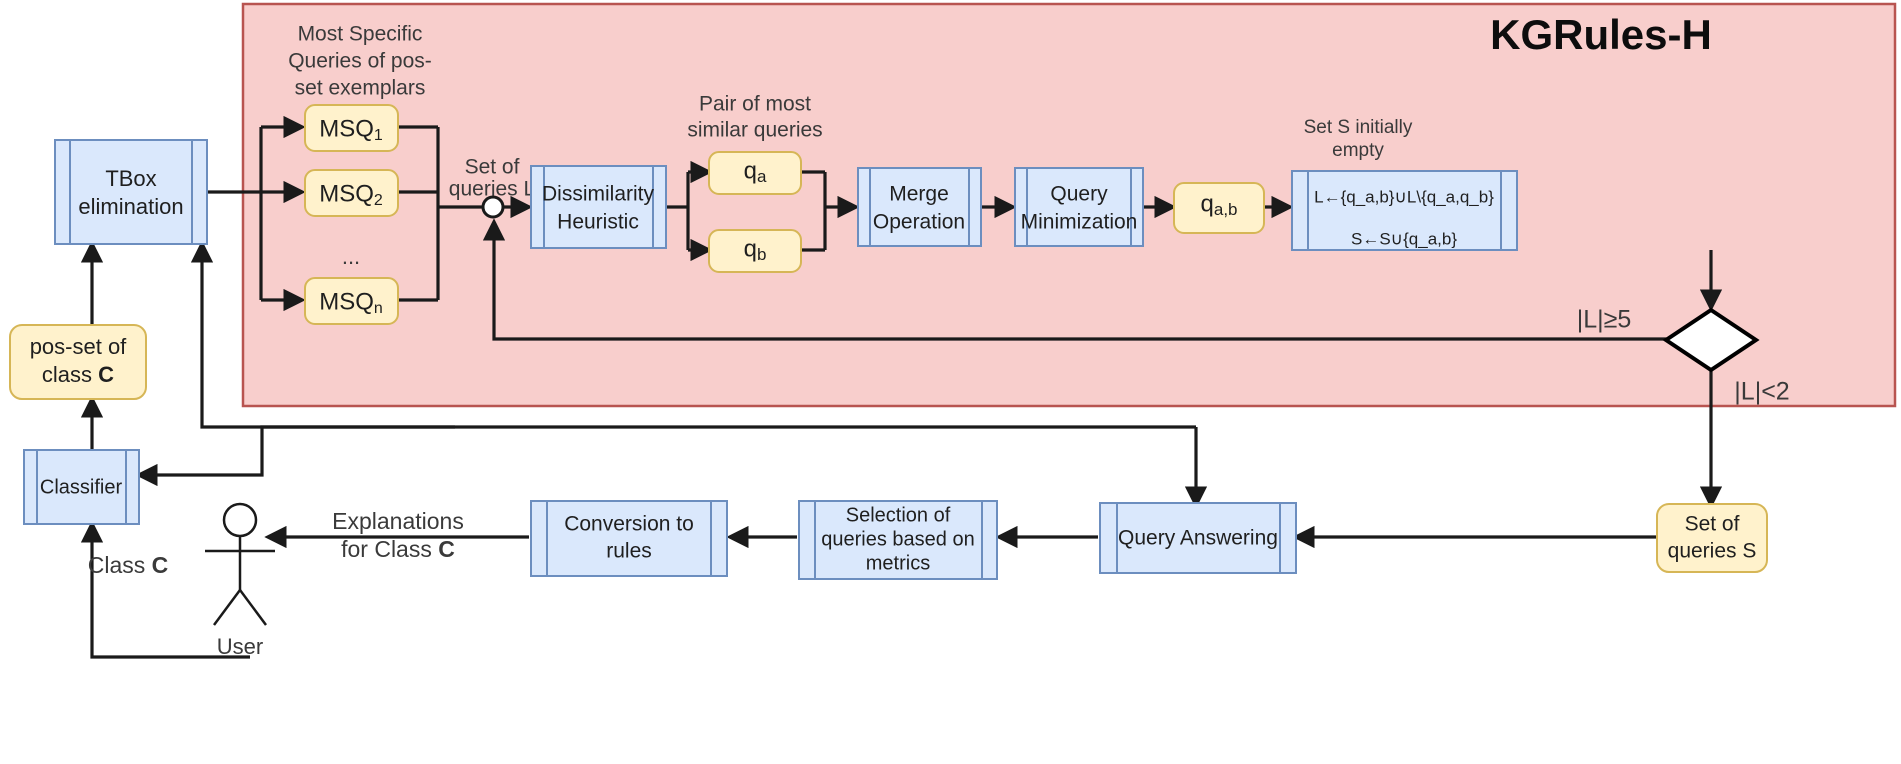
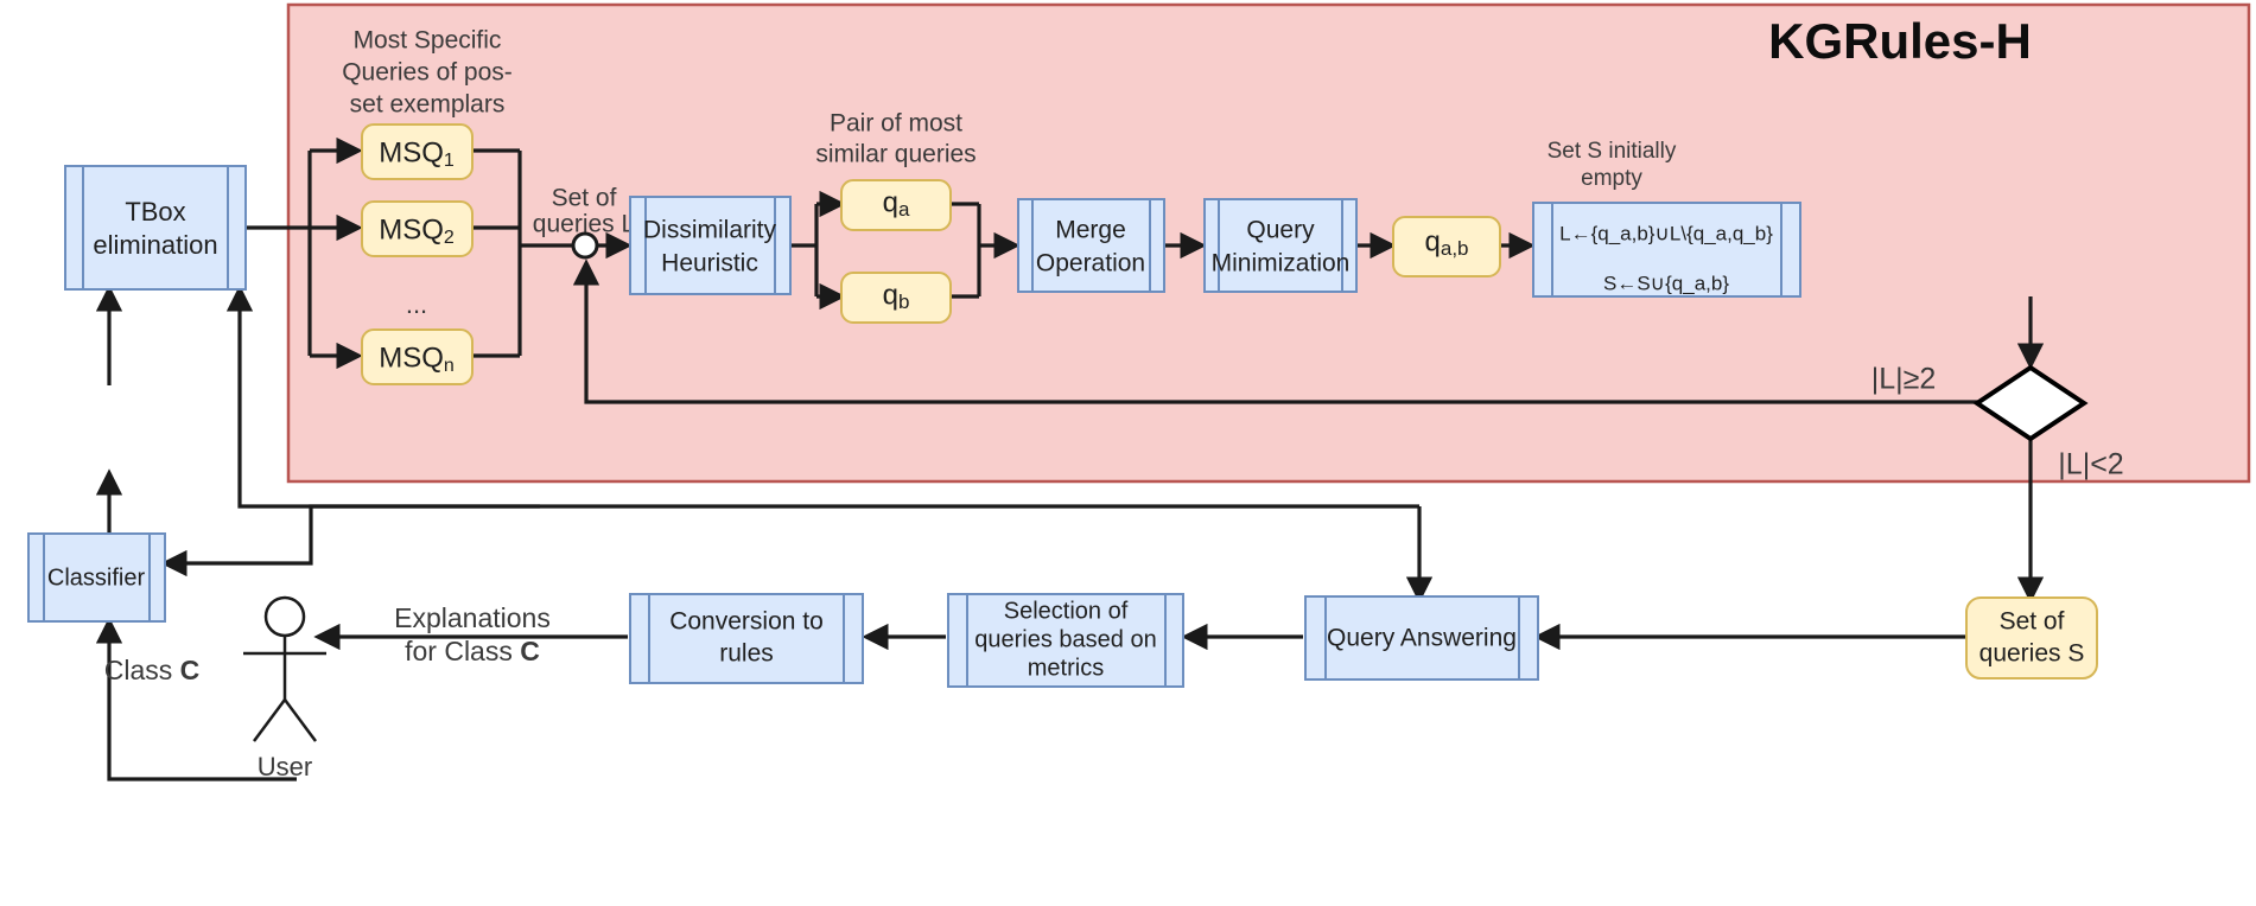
  KGRules-H
  TBox
  elimination
- pos-set of
- class C
  Classifier
  Most Specific
  Queries of pos-
  set exemplars
  MSQ1
  MSQ2
  ...
  MSQn
  Set of
  queries L
  Dissimilarity
  Heuristic
  Pair of most
  similar queries
  qa
  qb
  Merge
  Operation
  Query
  Minimization
  qa,b
  Set S initially
  empty
  L←{q_a,b}∪L\{q_a,q_b}
  S←S∪{q_a,b}
- |L|≥5
+ |L|≥2
  |L|<2
  Set of
  queries S
  Query Answering
  Selection of
  queries based on
  metrics
  Conversion to
  rules
  Explanations
  for Class C
  Class C
  User
